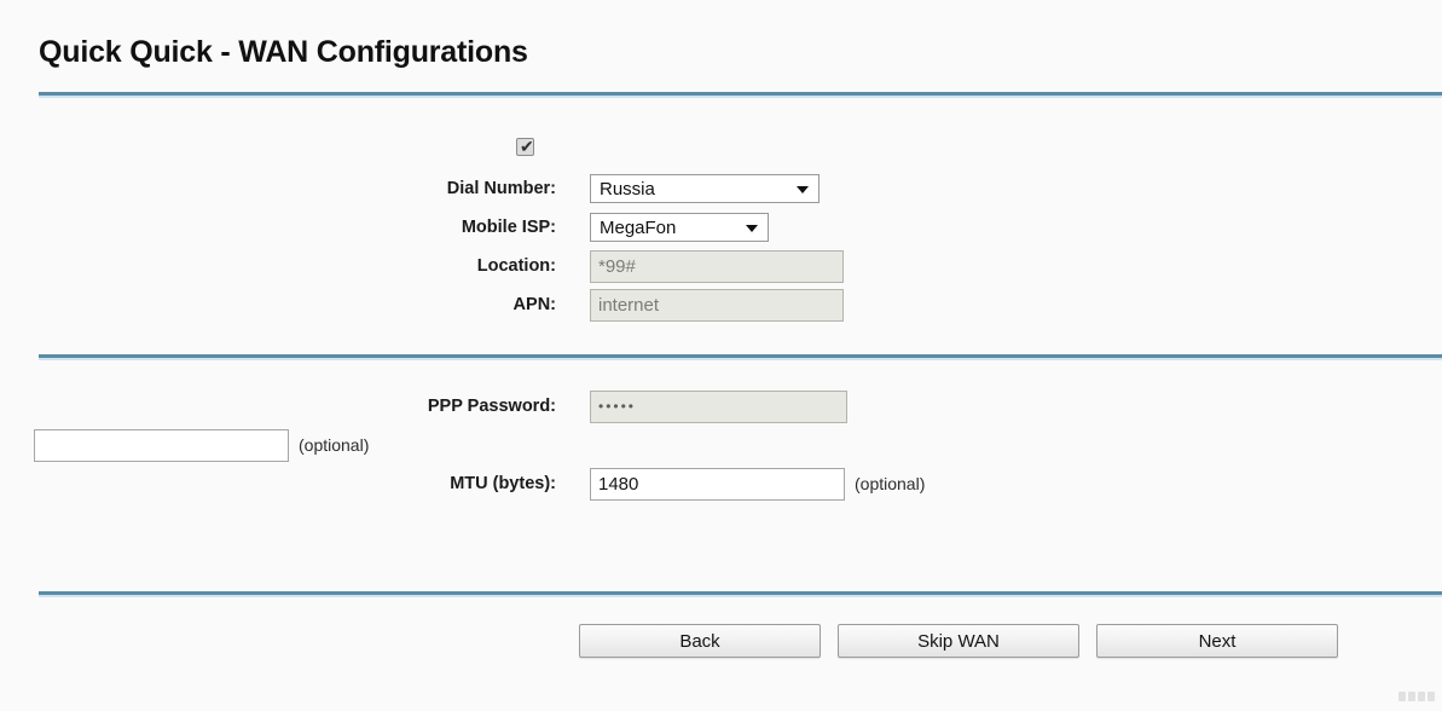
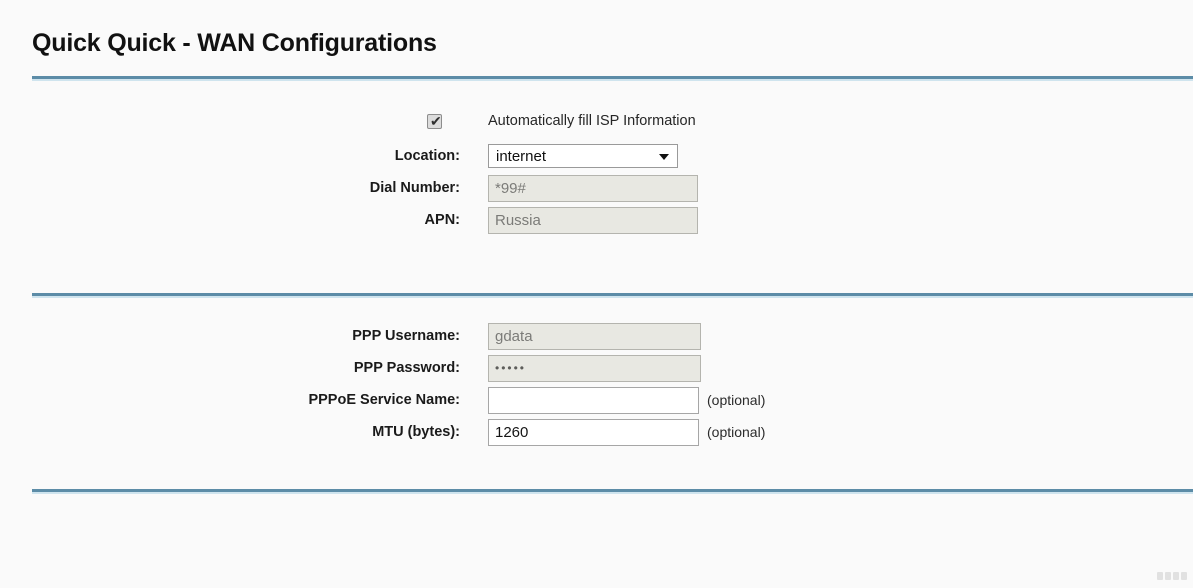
  Quick Quick - WAN Configurations
  ✔
+ Automatically fill ISP Information
- Dial Number:
+ Location:
- Russia
+ internet
- Mobile ISP:
- MegaFon
- Location:
+ Dial Number:
  *99#
  APN:
- internet
+ Russia
+ PPP Username:
+ gdata
  PPP Password:
  •••••
+ PPPoE Service Name:
  (optional)
  MTU (bytes):
- 1480
+ 1260
  (optional)
- Back
- Skip WAN
- Next
